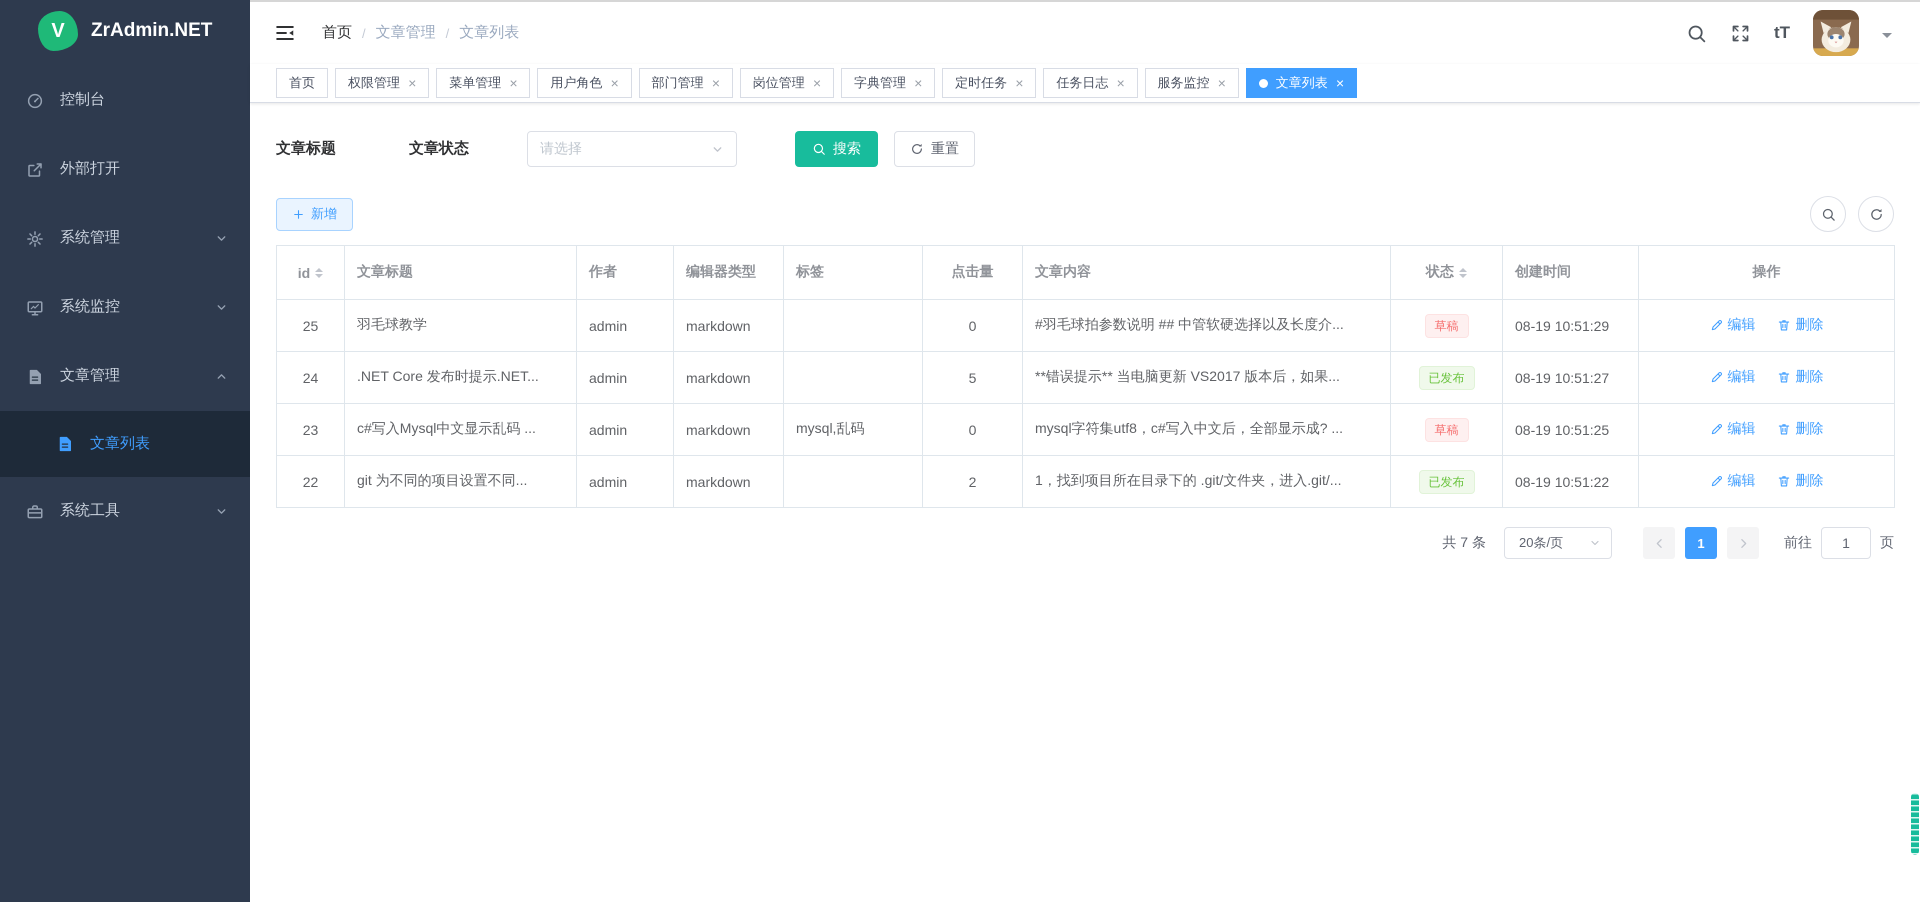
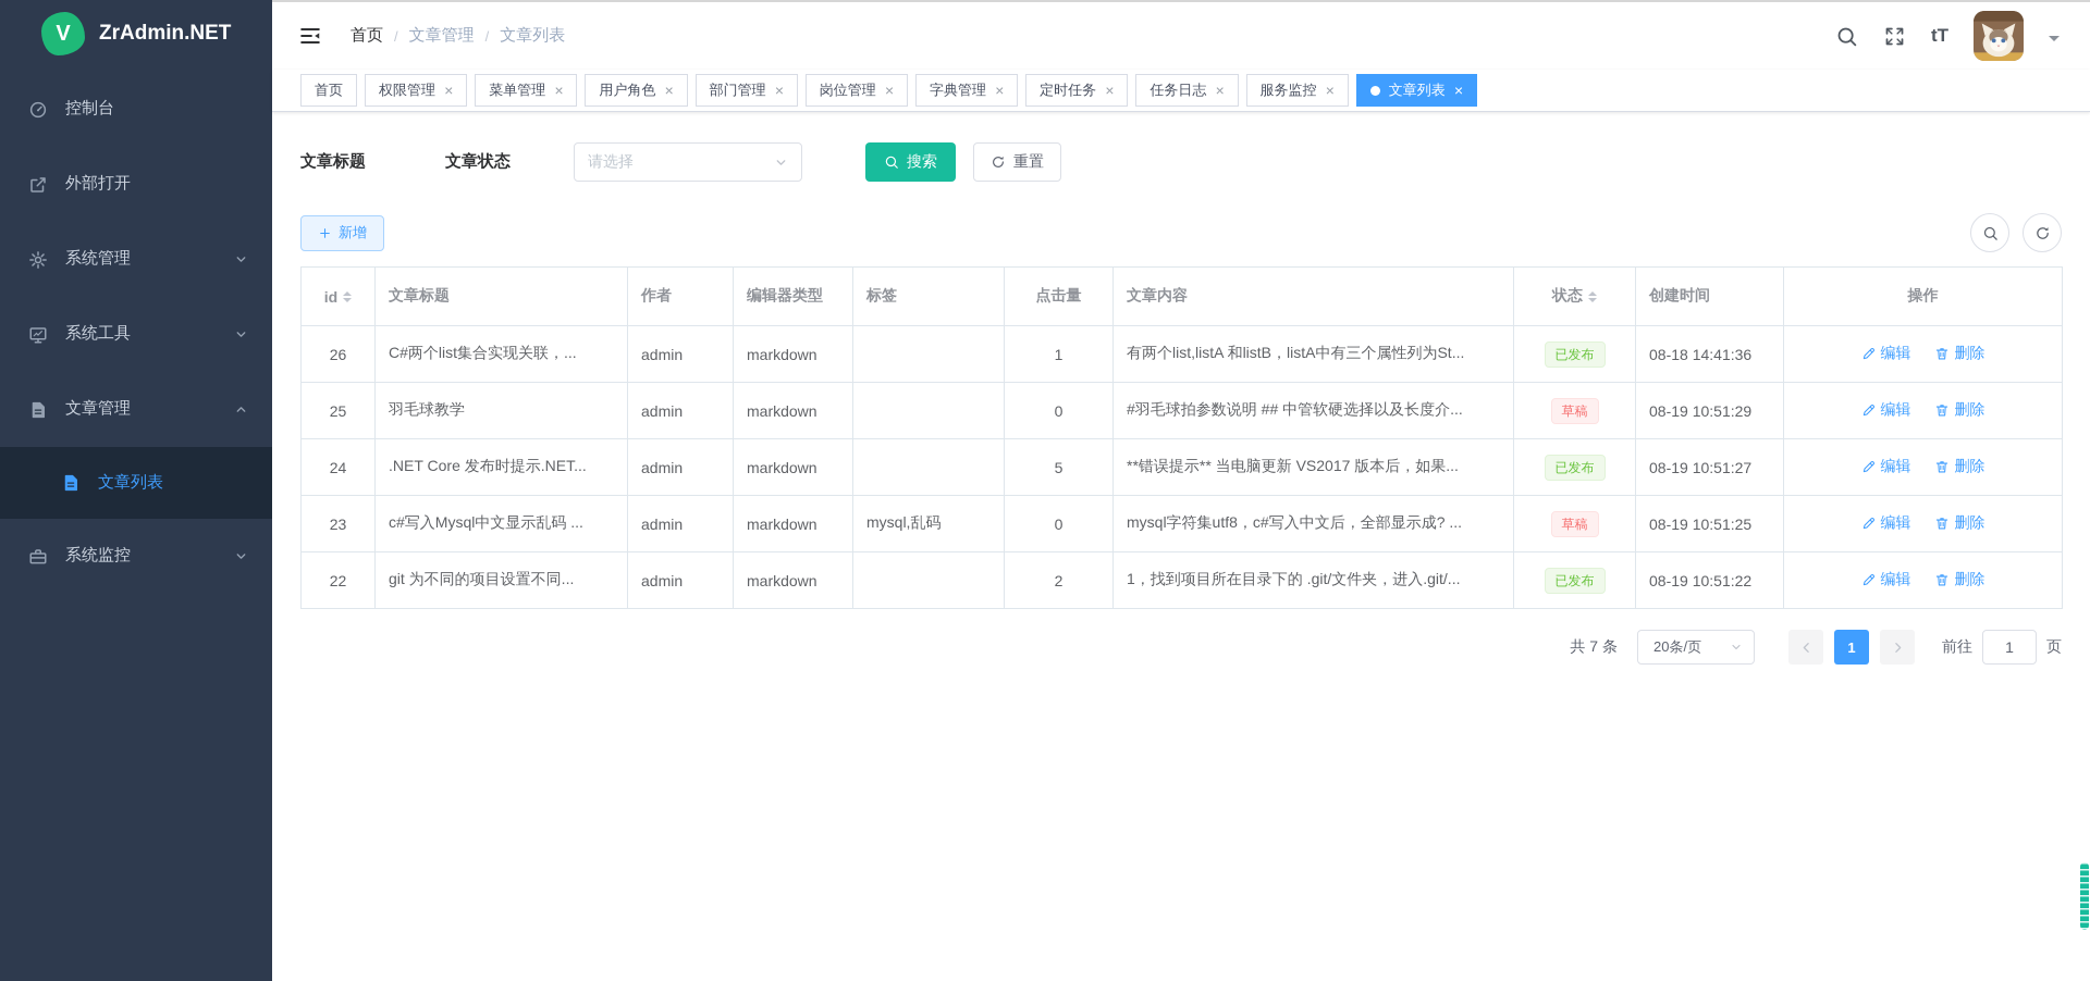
  V
  ZrAdmin.NET
  控制台
  外部打开
  系统管理
- 系统监控
+ 系统工具
  文章管理
  文章列表
- 系统工具
+ 系统监控
  首页
  /
  文章管理
  /
  文章列表
  tT
  首页
  权限管理
  ×
  菜单管理
  ×
  用户角色
  ×
  部门管理
  ×
  岗位管理
  ×
  字典管理
  ×
  定时任务
  ×
  任务日志
  ×
  服务监控
  ×
  文章列表
  ×
  文章标题
  文章状态
  请选择
  搜索
  重置
  新增
  	id	文章标题	作者	编辑器类型	标签	点击量	文章内容	状态	创建时间	操作
+ 26	C#两个list集合实现关联，...	admin	markdown		1	有两个list,listA 和listB，listA中有三个属性列为St...	已发布	08-18 14:41:36	编辑 删除
  25	羽毛球教学	admin	markdown		0	#羽毛球拍参数说明 ## 中管软硬选择以及长度介...	草稿	08-19 10:51:29	编辑 删除
  24	.NET Core 发布时提示.NET...	admin	markdown		5	**错误提示** 当电脑更新 VS2017 版本后，如果...	已发布	08-19 10:51:27	编辑 删除
  23	c#写入Mysql中文显示乱码 ...	admin	markdown	mysql,乱码	0	mysql字符集utf8，c#写入中文后，全部显示成? ...	草稿	08-19 10:51:25	编辑 删除
  22	git 为不同的项目设置不同...	admin	markdown		2	1，找到项目所在目录下的 .git/文件夹，进入.git/...	已发布	08-19 10:51:22	编辑 删除
  共 7 条
  20条/页
  1
  前往
  1
  页
